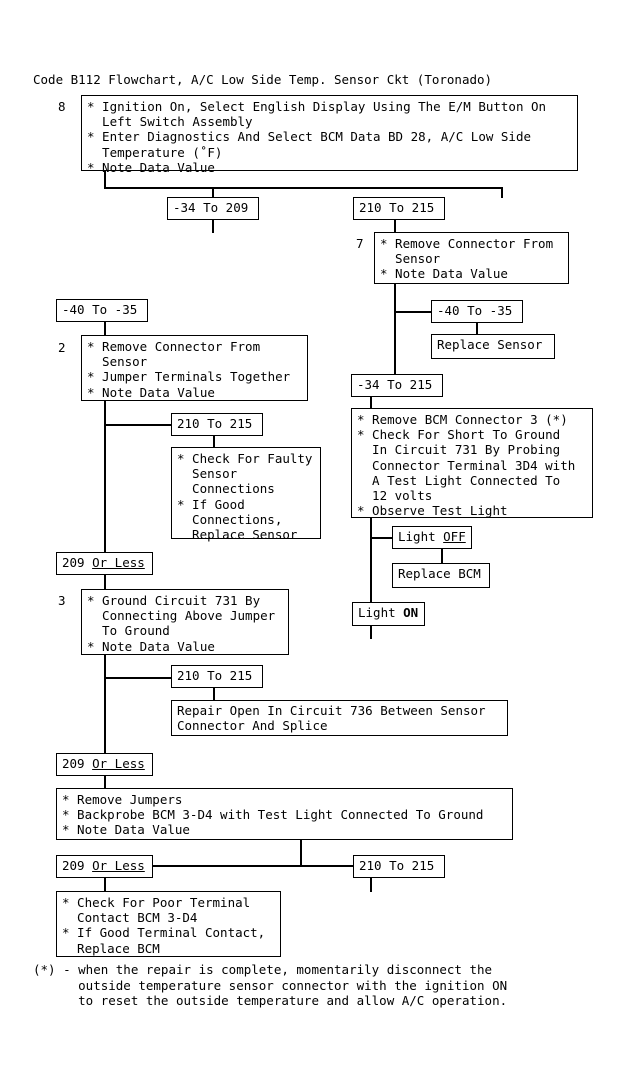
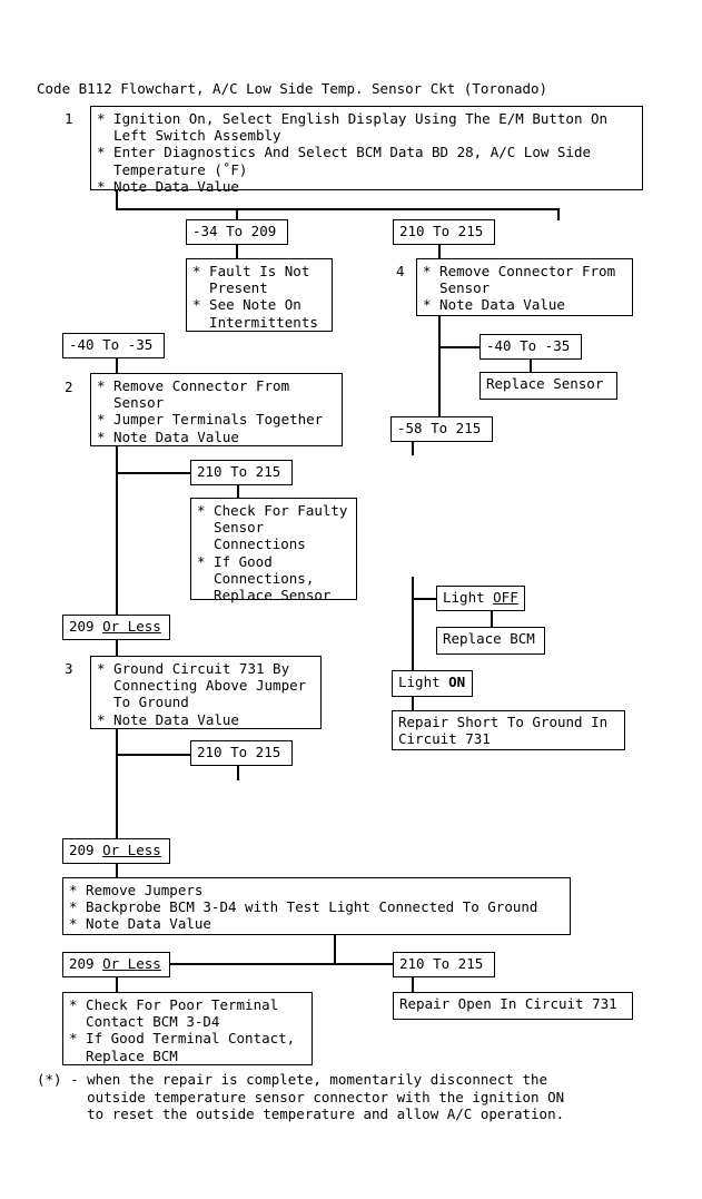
  Code B112 Flowchart, A/C Low Side Temp. Sensor Ckt (Toronado)
- 8
+ 1
  * Ignition On, Select English Display Using The E/M Button On
  Left Switch Assembly
  * Enter Diagnostics And Select BCM Data BD 28, A/C Low Side
  Temperature (˚F)
  * Note Data Value
  -34 To 209
+ * Fault Is Not
+ Present
+ * See Note On
+ Intermittents
  210 To 215
- 7
+ 4
  * Remove Connector From
  Sensor
  * Note Data Value
  -40 To -35
  Replace Sensor
- -34 To 215
+ -58 To 215
- * Remove BCM Connector 3 (*)
- * Check For Short To Ground
- In Circuit 731 By Probing
- Connector Terminal 3D4 with
- A Test Light Connected To
- 12 volts
- * Observe Test Light
  Light OFF
  Replace BCM
  Light ON
+ Repair Short To Ground In
+ Circuit 731
  -40 To -35
  2
  * Remove Connector From
  Sensor
  * Jumper Terminals Together
  * Note Data Value
  210 To 215
  * Check For Faulty
  Sensor
  Connections
  * If Good
  Connections,
  Replace Sensor
  209 Or Less
  3
  * Ground Circuit 731 By
  Connecting Above Jumper
  To Ground
  * Note Data Value
  210 To 215
- Repair Open In Circuit 736 Between Sensor
- Connector And Splice
  209 Or Less
  * Remove Jumpers
  * Backprobe BCM 3-D4 with Test Light Connected To Ground
  * Note Data Value
  209 Or Less
  * Check For Poor Terminal
  Contact BCM 3-D4
  * If Good Terminal Contact,
  Replace BCM
  210 To 215
+ Repair Open In Circuit 731
  (*) - when the repair is complete, momentarily disconnect the
  outside temperature sensor connector with the ignition ON
  to reset the outside temperature and allow A/C operation.
